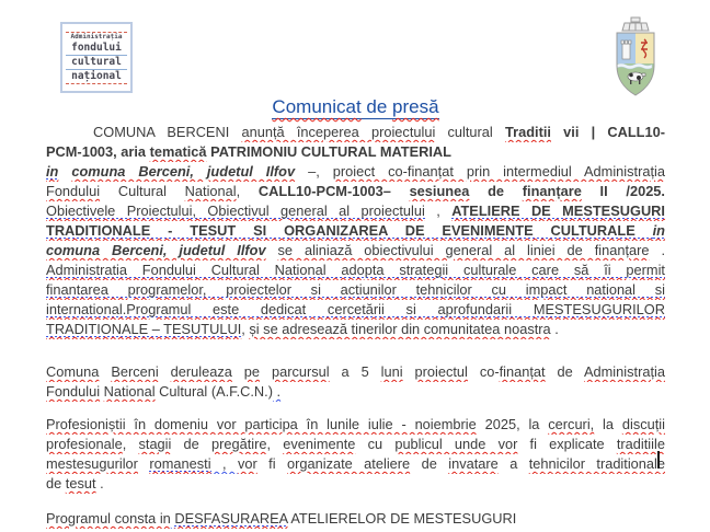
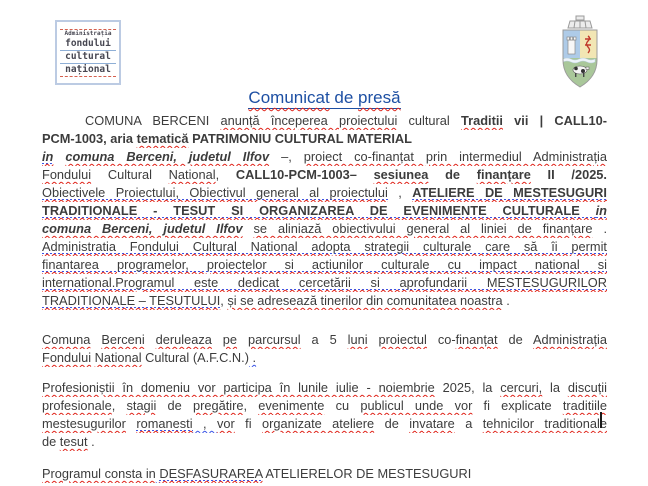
  fondului
  cultural
  național
  Comunicat de presă
  COMUNA BERCENI anunță începerea proiectului cultural Traditii vii | CALL10-
  PCM-1003, aria tematică PATRIMONIU CULTURAL MATERIAL
  in comuna Berceni, judetul Ilfov –, proiect co-finanțat prin intermediul Administrația
  Fondului Cultural National, CALL10-PCM-1003– sesiunea de finanțare II /2025.
  Obiectivele Proiectului, Obiectivul general al proiectului , ATELIERE DE MESTESUGURI
  TRADITIONALE - TESUT SI ORGANIZAREA DE EVENIMENTE CULTURALE in
  comuna Berceni, judetul Ilfov se aliniază obiectivului general al liniei de finanțare .
  Administratia Fondului Cultural National adopta strategii culturale care să îi permit
- finantarea programelor, proiectelor si actiunilor tehnicilor cu impact national si
+ finantarea programelor, proiectelor si actiunilor culturale cu impact national si
  international.Programul este dedicat cercetării si aprofundarii MESTESUGURILOR
  TRADITIONALE – TESUTULUI, și se adresează tinerilor din comunitatea noastra .
  Comuna Berceni deruleaza pe parcursul a 5 luni proiectul co-finanțat de Administrația
  Fondului National Cultural (A.F.C.N.) .
  Profesioniștii în domeniu vor participa în lunile iulie - noiembrie 2025, la cercuri, la discuții
  profesionale, stagii de pregătire, evenimente cu publicul unde vor fi explicate traditiile
  mestesugurilor romanesti , vor fi organizate ateliere de invatare a tehnicilor traditionale
  de tesut .
  Programul consta in DESFASURAREA ATELIERELOR DE MESTESUGURI
